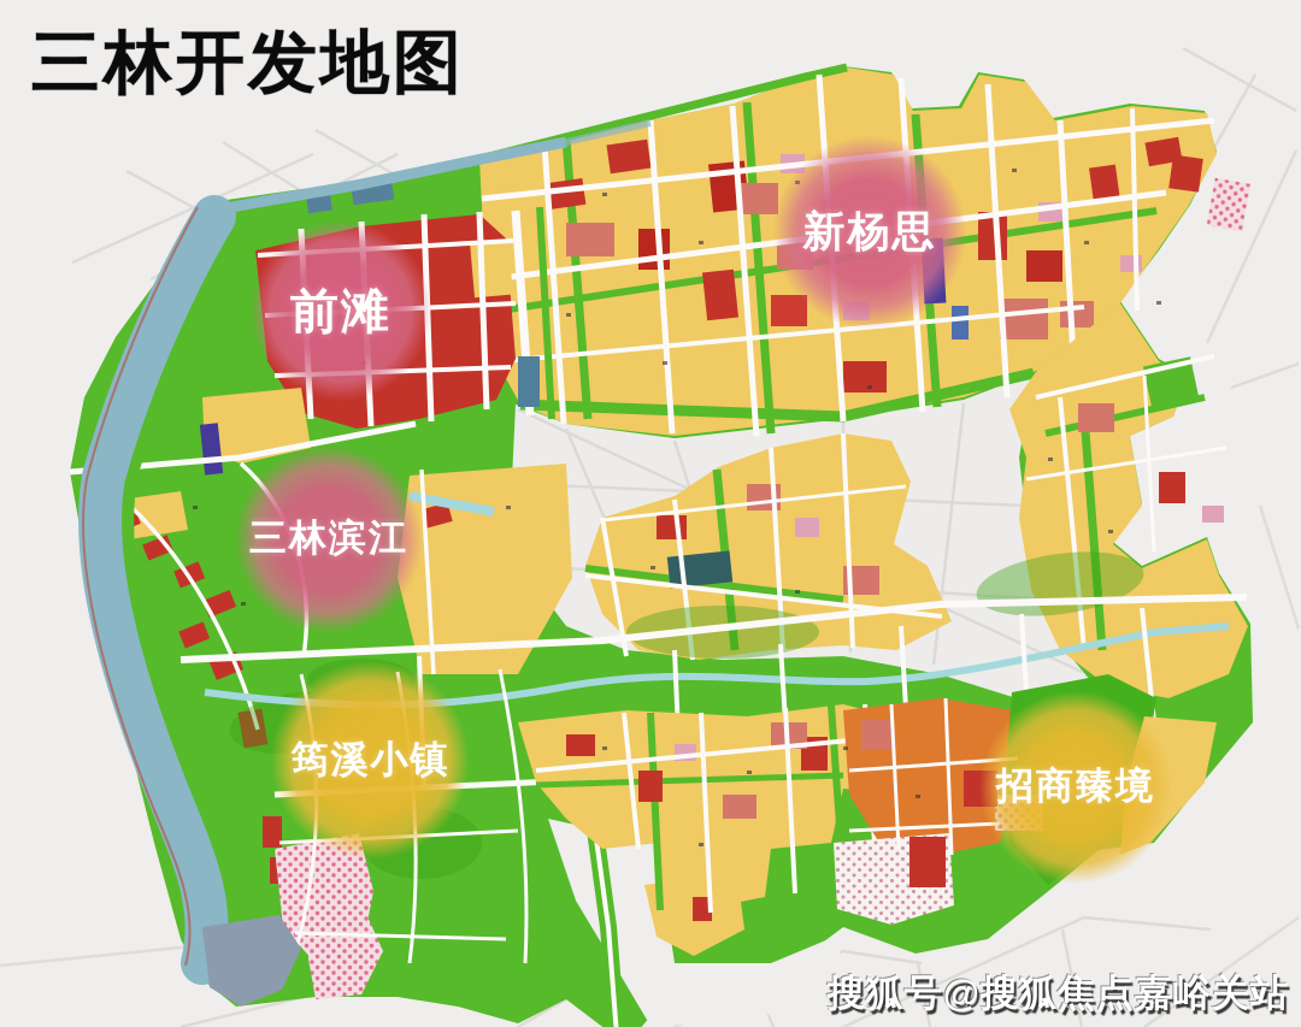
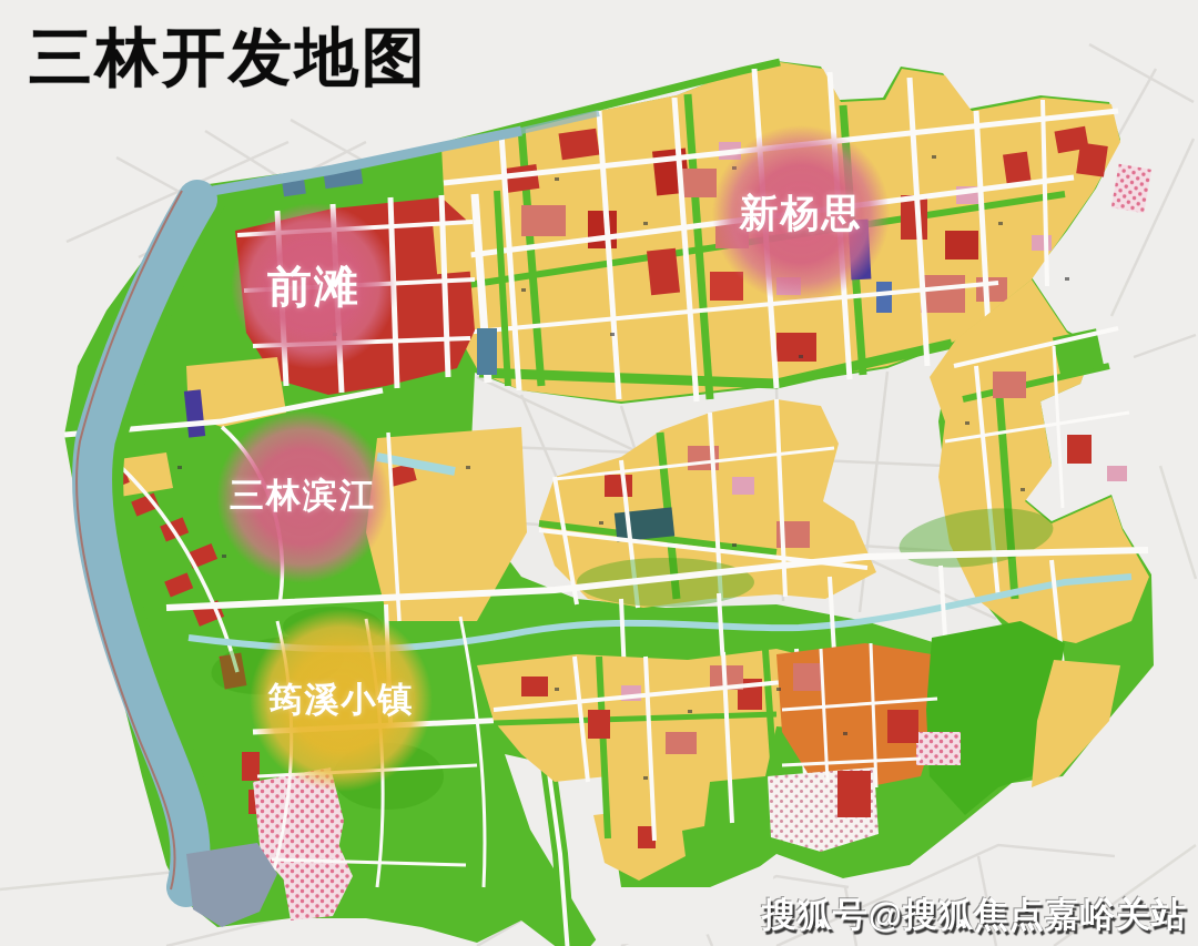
  三林开发地图
  前滩
  新杨思
  三林滨江
  筠溪小镇
- 招商臻境
  搜狐号@搜狐焦点嘉峪关站
